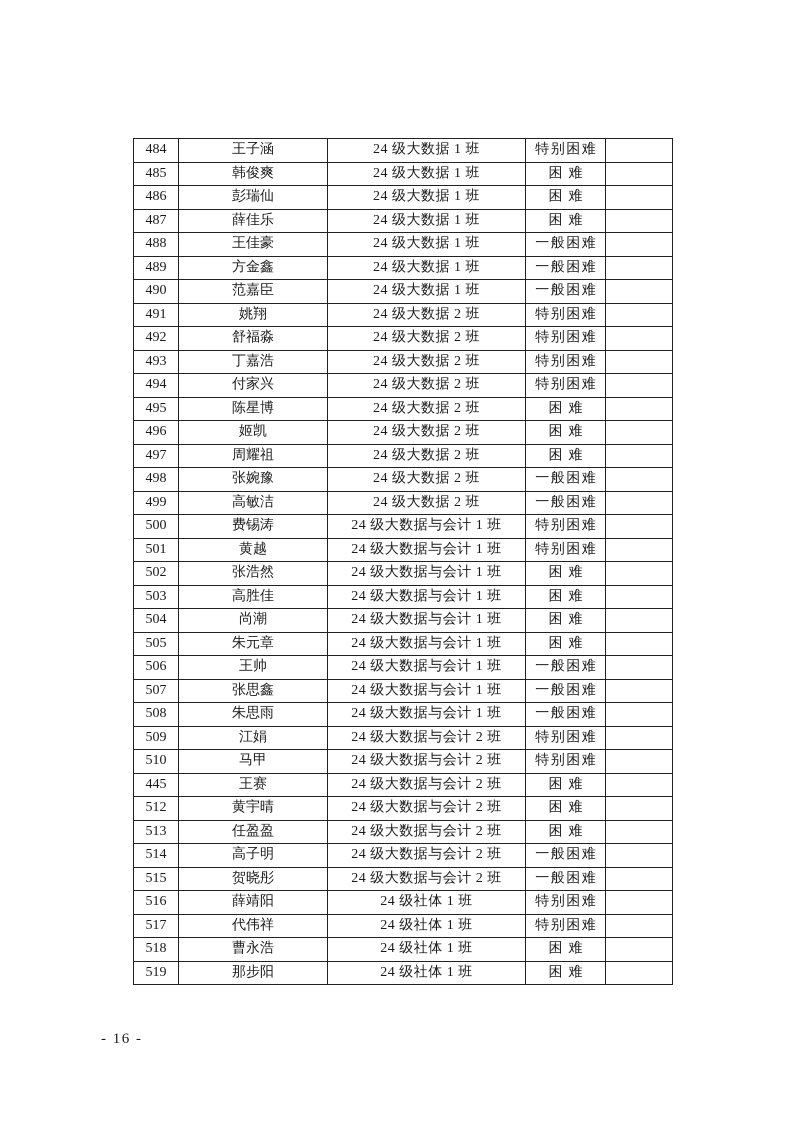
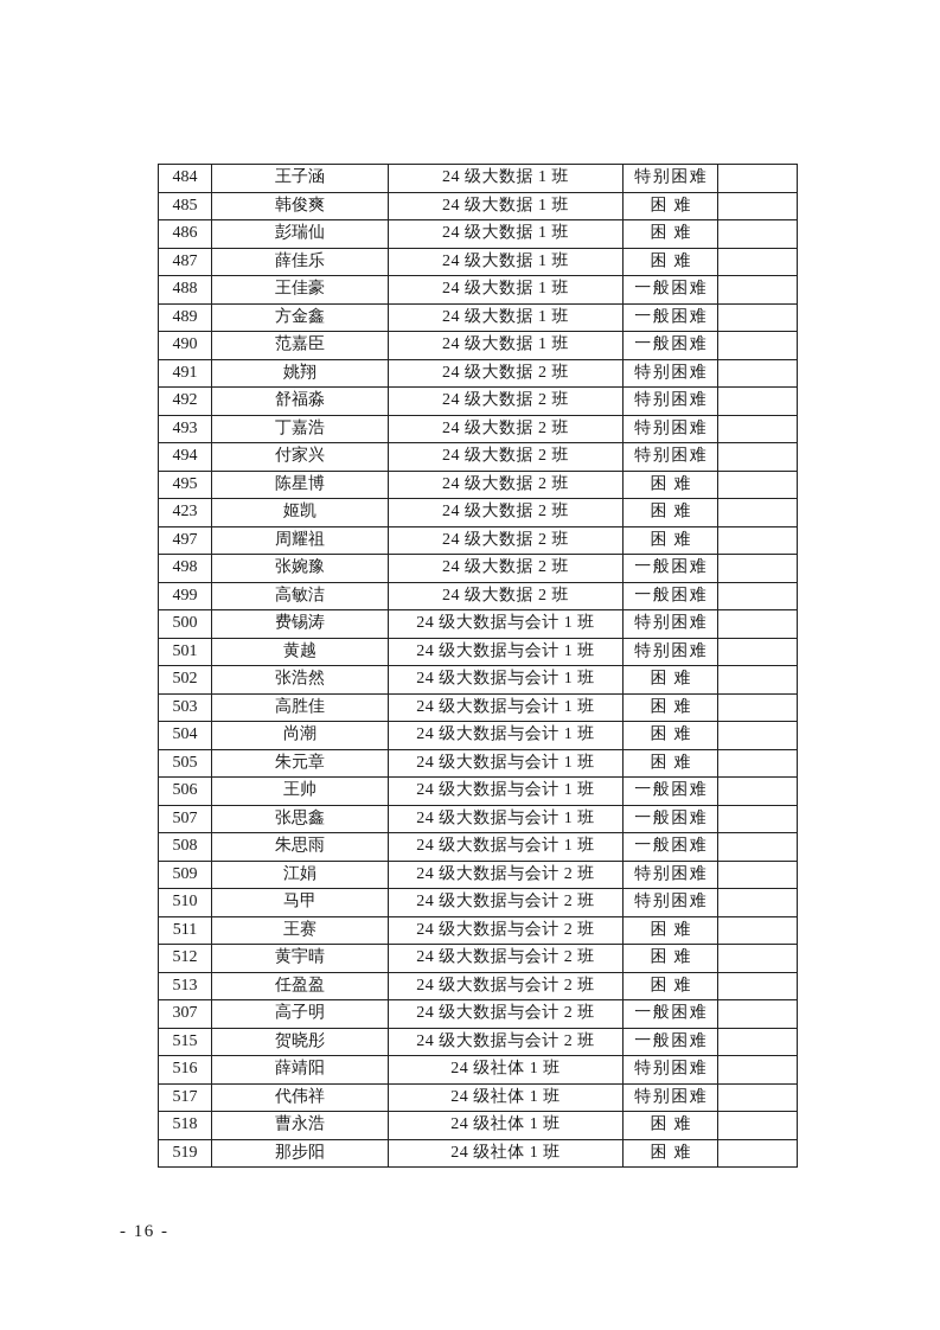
  484	王子涵	24 级大数据 1 班	特别困难
  485	韩俊爽	24 级大数据 1 班	困难
  486	彭瑞仙	24 级大数据 1 班	困难
  487	薛佳乐	24 级大数据 1 班	困难
  488	王佳豪	24 级大数据 1 班	一般困难
  489	方金鑫	24 级大数据 1 班	一般困难
  490	范嘉臣	24 级大数据 1 班	一般困难
  491	姚翔	24 级大数据 2 班	特别困难
  492	舒福淼	24 级大数据 2 班	特别困难
  493	丁嘉浩	24 级大数据 2 班	特别困难
  494	付家兴	24 级大数据 2 班	特别困难
  495	陈星博	24 级大数据 2 班	困难
- 496	姬凯	24 级大数据 2 班	困难
+ 423	姬凯	24 级大数据 2 班	困难
  497	周耀祖	24 级大数据 2 班	困难
  498	张婉豫	24 级大数据 2 班	一般困难
  499	高敏洁	24 级大数据 2 班	一般困难
  500	费锡涛	24 级大数据与会计 1 班	特别困难
  501	黄越	24 级大数据与会计 1 班	特别困难
  502	张浩然	24 级大数据与会计 1 班	困难
  503	高胜佳	24 级大数据与会计 1 班	困难
  504	尚潮	24 级大数据与会计 1 班	困难
  505	朱元章	24 级大数据与会计 1 班	困难
  506	王帅	24 级大数据与会计 1 班	一般困难
  507	张思鑫	24 级大数据与会计 1 班	一般困难
  508	朱思雨	24 级大数据与会计 1 班	一般困难
  509	江娟	24 级大数据与会计 2 班	特别困难
  510	马甲	24 级大数据与会计 2 班	特别困难
- 445	王赛	24 级大数据与会计 2 班	困难
+ 511	王赛	24 级大数据与会计 2 班	困难
  512	黄宇晴	24 级大数据与会计 2 班	困难
  513	任盈盈	24 级大数据与会计 2 班	困难
- 514	高子明	24 级大数据与会计 2 班	一般困难
+ 307	高子明	24 级大数据与会计 2 班	一般困难
  515	贺晓彤	24 级大数据与会计 2 班	一般困难
  516	薛靖阳	24 级社体 1 班	特别困难
  517	代伟祥	24 级社体 1 班	特别困难
  518	曹永浩	24 级社体 1 班	困难
  519	那步阳	24 级社体 1 班	困难
  - 16 -
